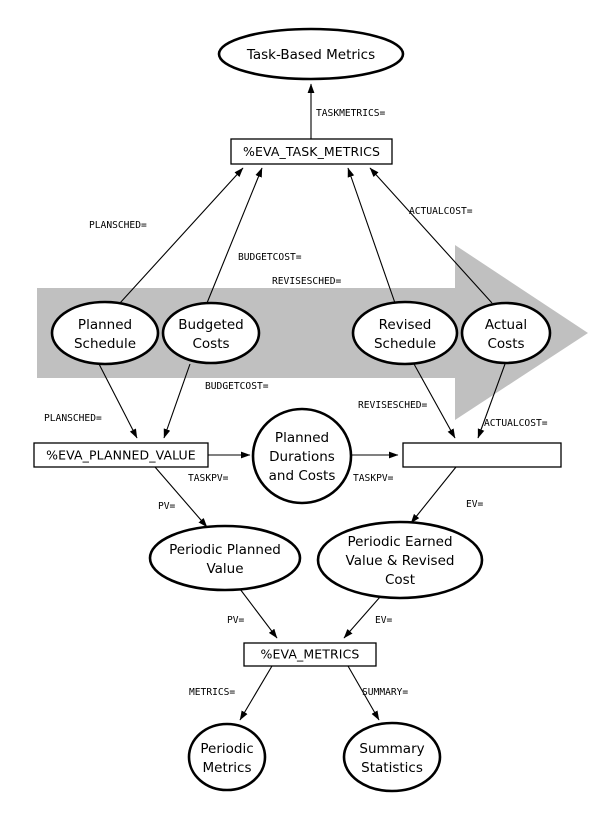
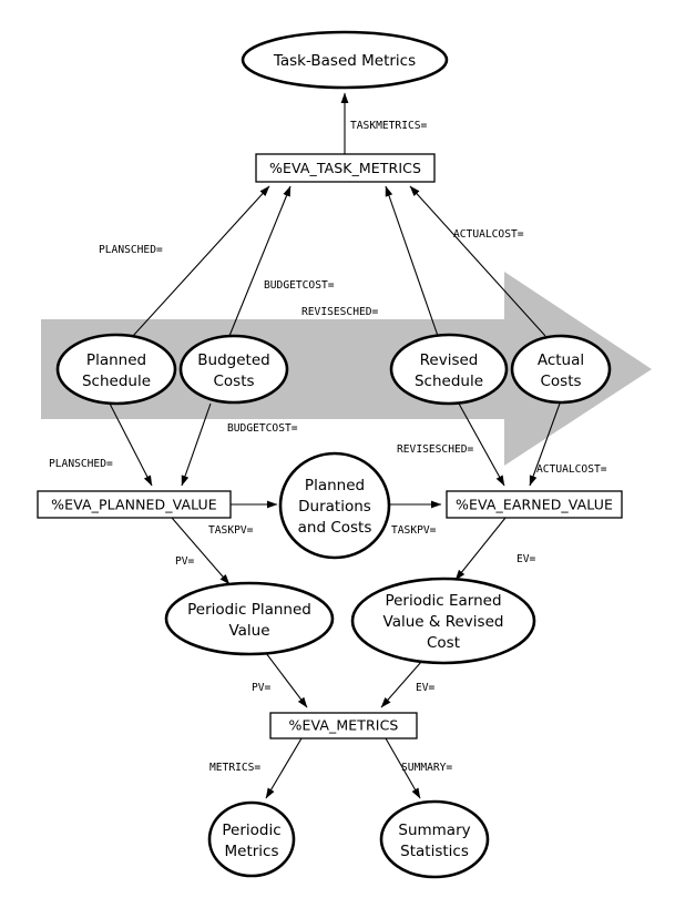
  Task-Based Metrics
  %EVA_TASK_METRICS
  Planned
  Schedule
  Budgeted
  Costs
  Revised
  Schedule
  Actual
  Costs
  %EVA_PLANNED_VALUE
+ %EVA_EARNED_VALUE
  Planned
  Durations
  and Costs
  Periodic Planned
  Value
  Periodic Earned
  Value & Revised
  Cost
  %EVA_METRICS
  Periodic
  Metrics
  Summary
  Statistics
  TASKMETRICS=
  PLANSCHED=
  BUDGETCOST=
  REVISESCHED=
  ACTUALCOST=
  BUDGETCOST=
  REVISESCHED=
  PLANSCHED=
  ACTUALCOST=
  TASKPV=
  TASKPV=
  PV=
  EV=
  PV=
  EV=
  METRICS=
  SUMMARY=
